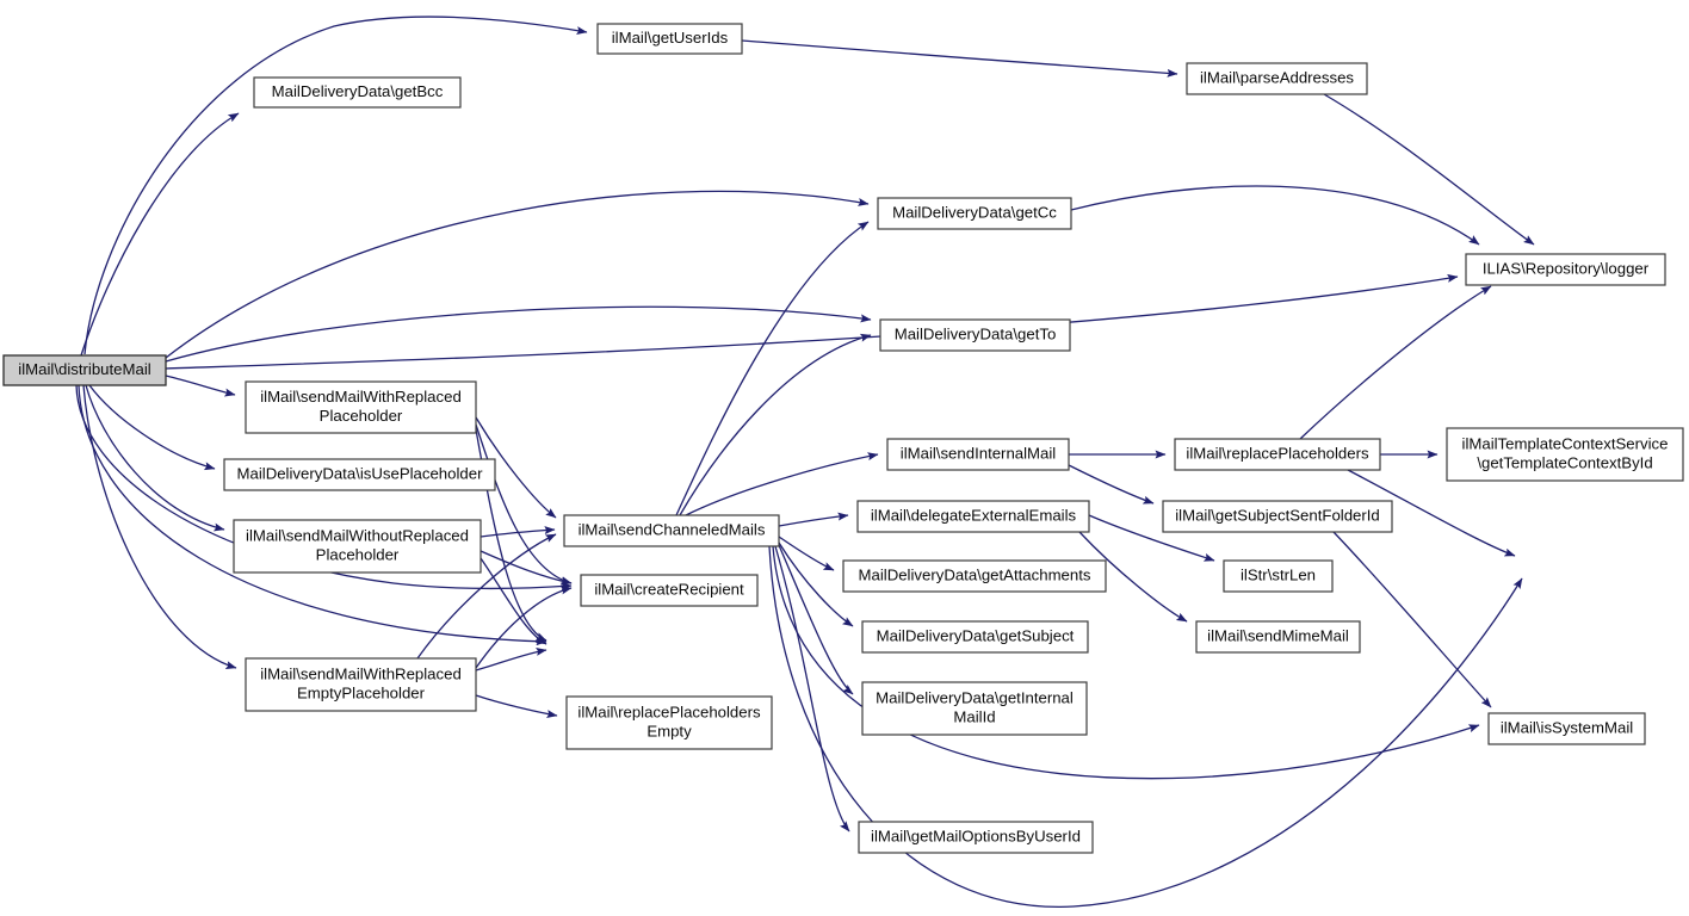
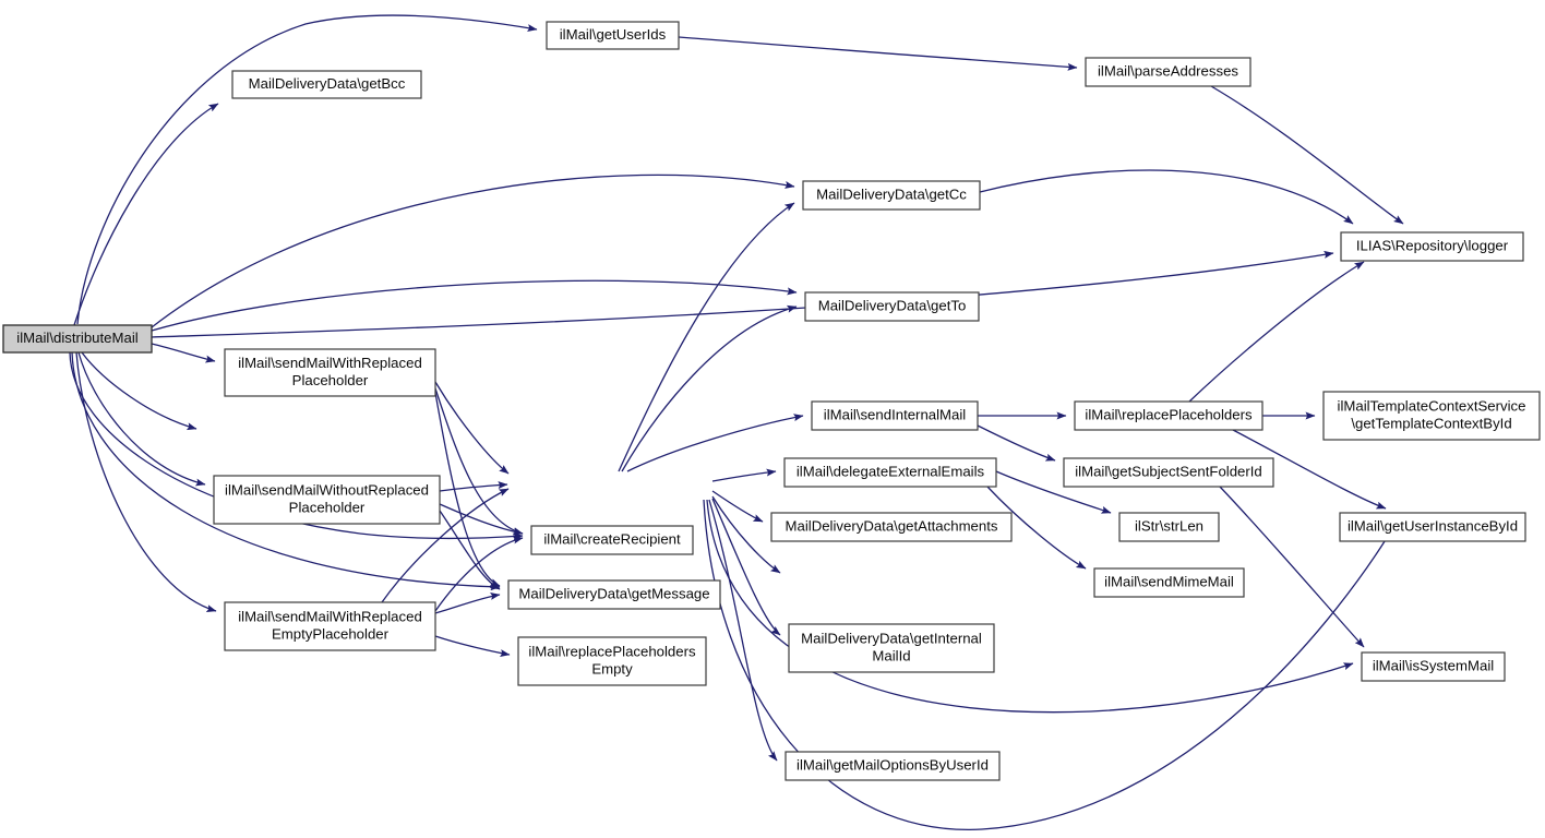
  ilMail\distributeMail
  ilMail\getUserIds
  MailDeliveryData\getBcc
  ilMail\parseAddresses
  ILIAS\Repository\logger
  MailDeliveryData\getCc
  MailDeliveryData\getTo
  ilMail\sendMailWithReplaced
  Placeholder
- MailDeliveryData\isUsePlaceholder
  ilMail\sendMailWithoutReplaced
  Placeholder
  ilMail\sendMailWithReplaced
  EmptyPlaceholder
- ilMail\sendChanneledMails
  ilMail\createRecipient
+ MailDeliveryData\getMessage
  ilMail\replacePlaceholders
  Empty
  ilMail\sendInternalMail
  ilMail\delegateExternalEmails
  MailDeliveryData\getAttachments
- MailDeliveryData\getSubject
  MailDeliveryData\getInternal
  MailId
  ilMail\getMailOptionsByUserId
  ilMail\replacePlaceholders
  ilMail\getSubjectSentFolderId
  ilStr\strLen
  ilMail\sendMimeMail
  ilMailTemplateContextService
  \getTemplateContextById
+ ilMail\getUserInstanceById
  ilMail\isSystemMail
